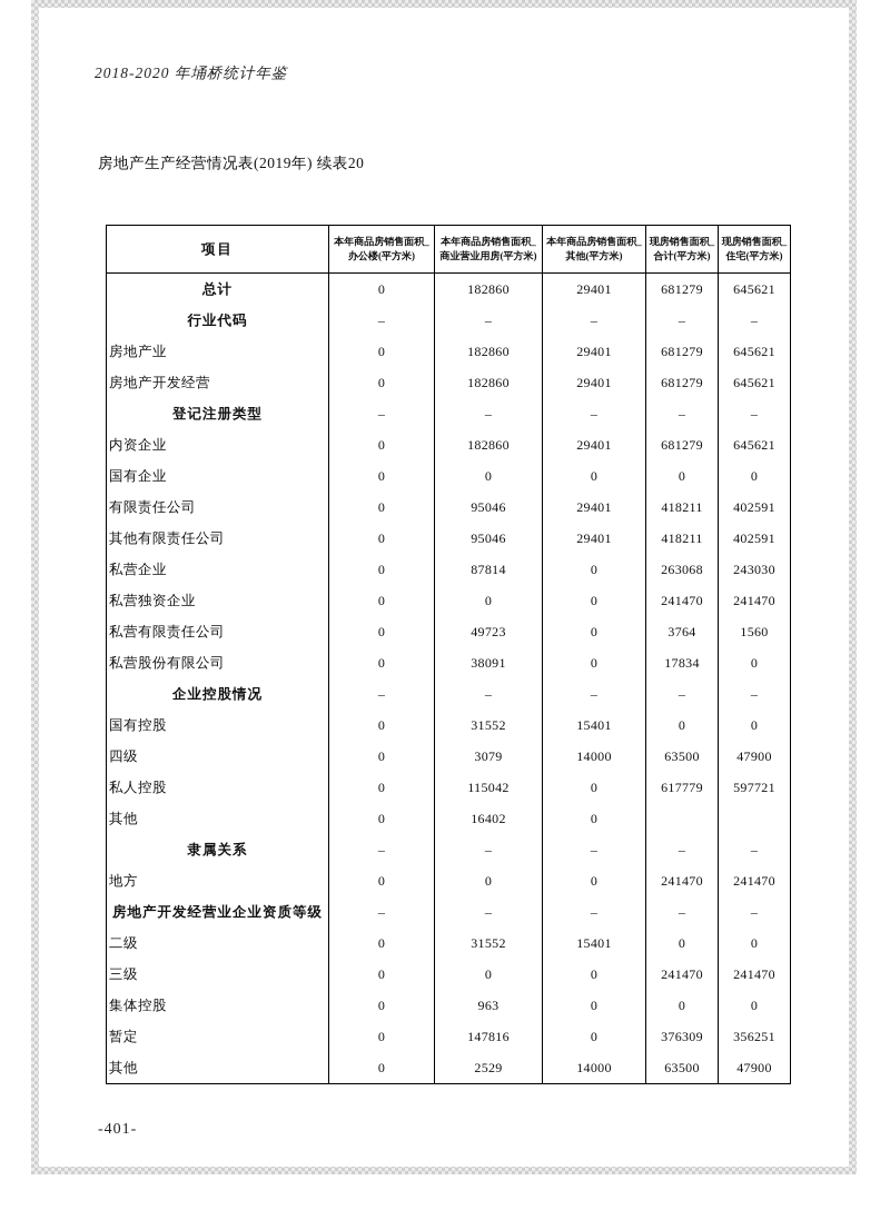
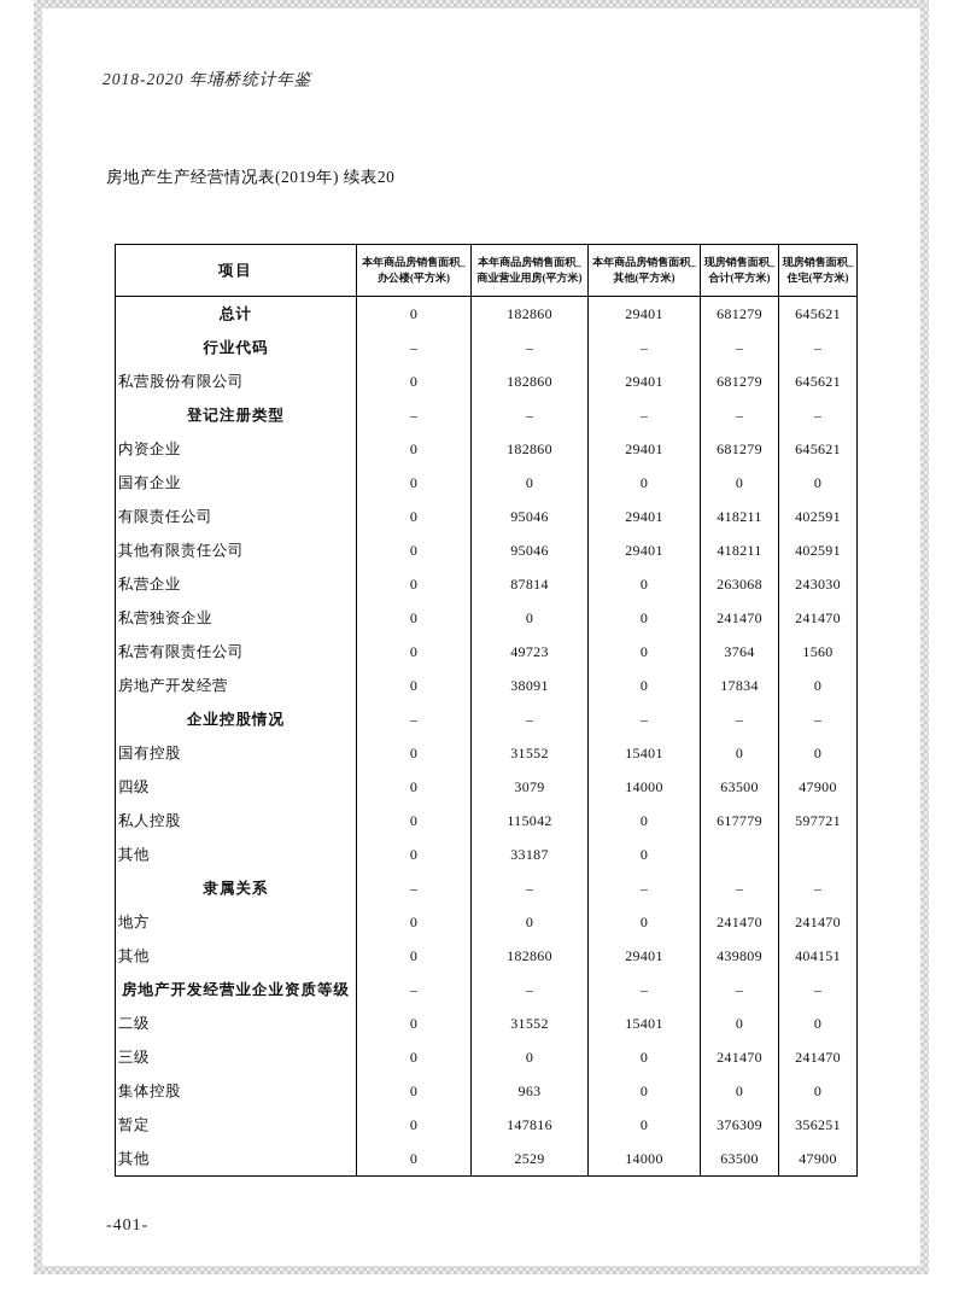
  2018-2020 年埇桥统计年鉴
  房地产生产经营情况表(2019年) 续表20
  项目	本年商品房销售面积_办公楼(平方米)	本年商品房销售面积_商业营业用房(平方米)	本年商品房销售面积_其他(平方米)	现房销售面积_合计(平方米)	现房销售面积_住宅(平方米)
  总计	0	182860	29401	681279	645621
  行业代码	–	–	–	–	–
- 房地产业	0	182860	29401	681279	645621
- 房地产开发经营	0	182860	29401	681279	645621
+ 私营股份有限公司	0	182860	29401	681279	645621
  登记注册类型	–	–	–	–	–
  内资企业	0	182860	29401	681279	645621
  国有企业	0	0	0	0	0
  有限责任公司	0	95046	29401	418211	402591
  其他有限责任公司	0	95046	29401	418211	402591
  私营企业	0	87814	0	263068	243030
  私营独资企业	0	0	0	241470	241470
  私营有限责任公司	0	49723	0	3764	1560
- 私营股份有限公司	0	38091	0	17834	0
+ 房地产开发经营	0	38091	0	17834	0
  企业控股情况	–	–	–	–	–
  国有控股	0	31552	15401	0	0
  四级	0	3079	14000	63500	47900
  私人控股	0	115042	0	617779	597721
- 其他	0	16402	0
+ 其他	0	33187	0
  隶属关系	–	–	–	–	–
  地方	0	0	0	241470	241470
+ 其他	0	182860	29401	439809	404151
  房地产开发经营业企业资质等级	–	–	–	–	–
  二级	0	31552	15401	0	0
  三级	0	0	0	241470	241470
  集体控股	0	963	0	0	0
  暂定	0	147816	0	376309	356251
  其他	0	2529	14000	63500	47900
  -401-
